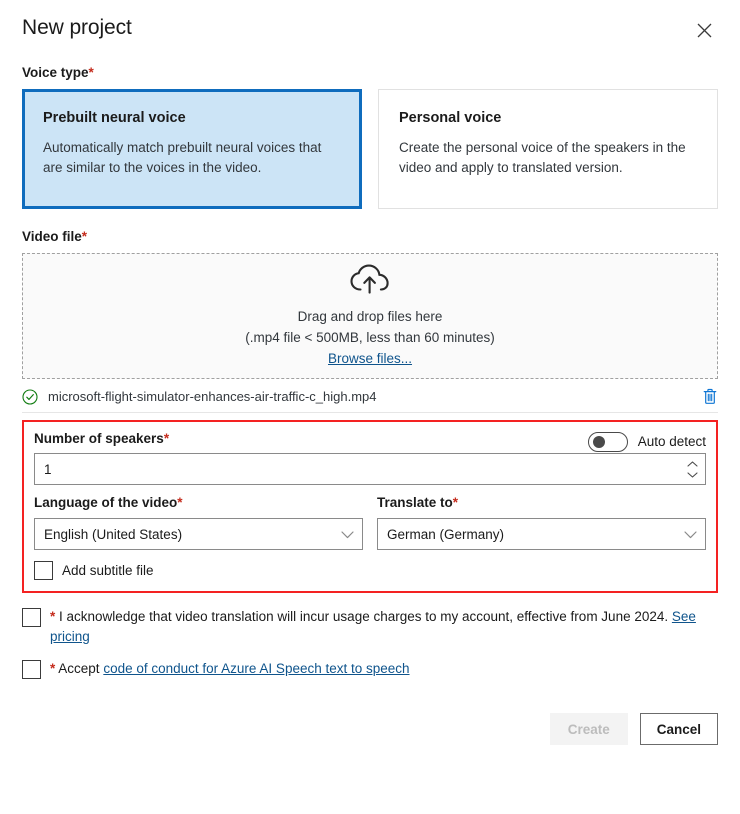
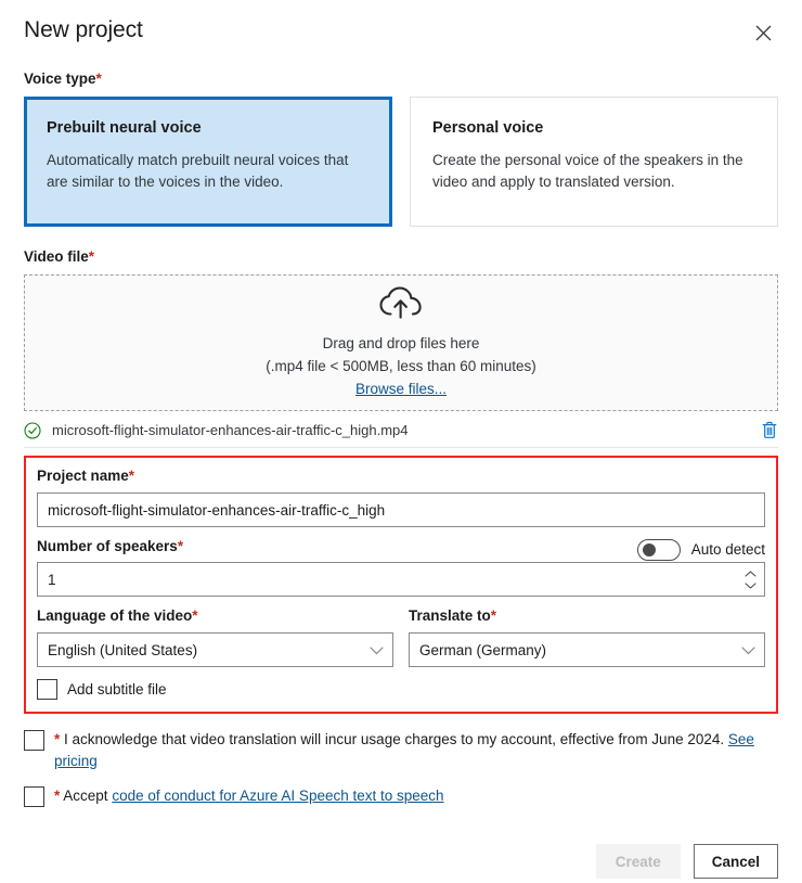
  New project
  Voice type*
  Prebuilt neural voice
  Automatically match prebuilt neural voices that are similar to the voices in the video.
  Personal voice
  Create the personal voice of the speakers in the video and apply to translated version.
  Video file*
  Drag and drop files here
  (.mp4 file < 500MB, less than 60 minutes)
  Browse files...
  microsoft-flight-simulator-enhances-air-traffic-c_high.mp4
+ Project name*
+ microsoft-flight-simulator-enhances-air-traffic-c_high
  Number of speakers*
  Auto detect
  1
  Language of the video*
  English (United States)
  Translate to*
  German (Germany)
  Add subtitle file
  * I acknowledge that video translation will incur usage charges to my account, effective from June 2024. See pricing
  * Accept code of conduct for Azure AI Speech text to speech
  Create
  Cancel
